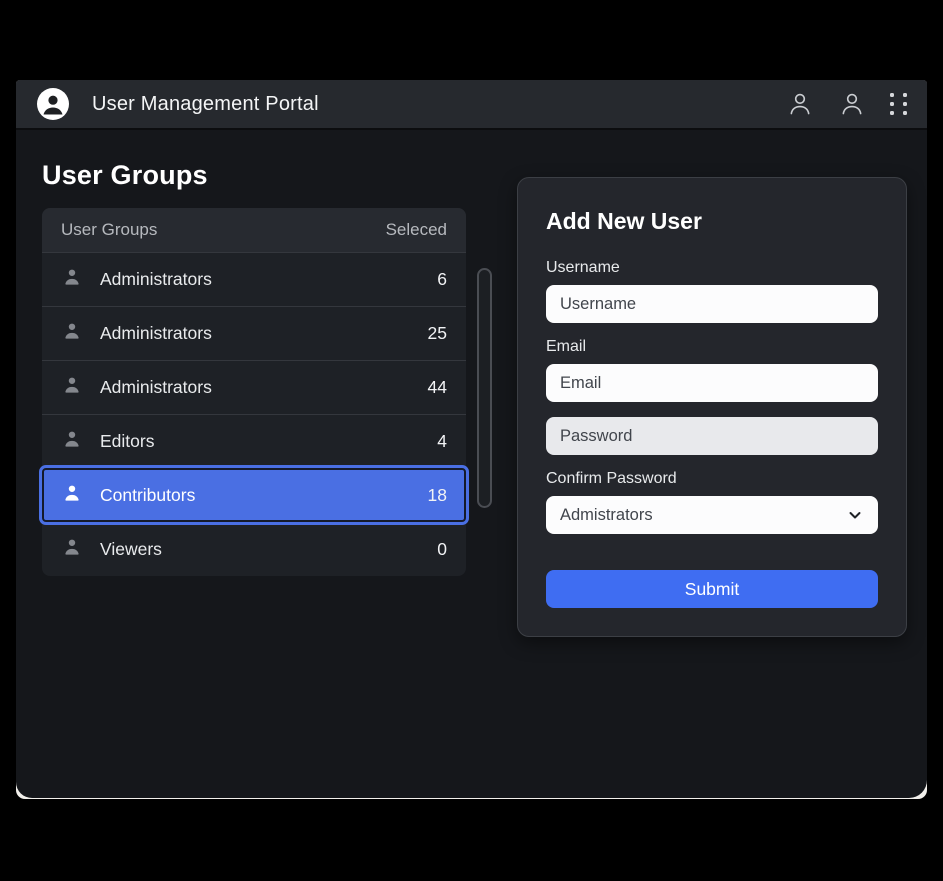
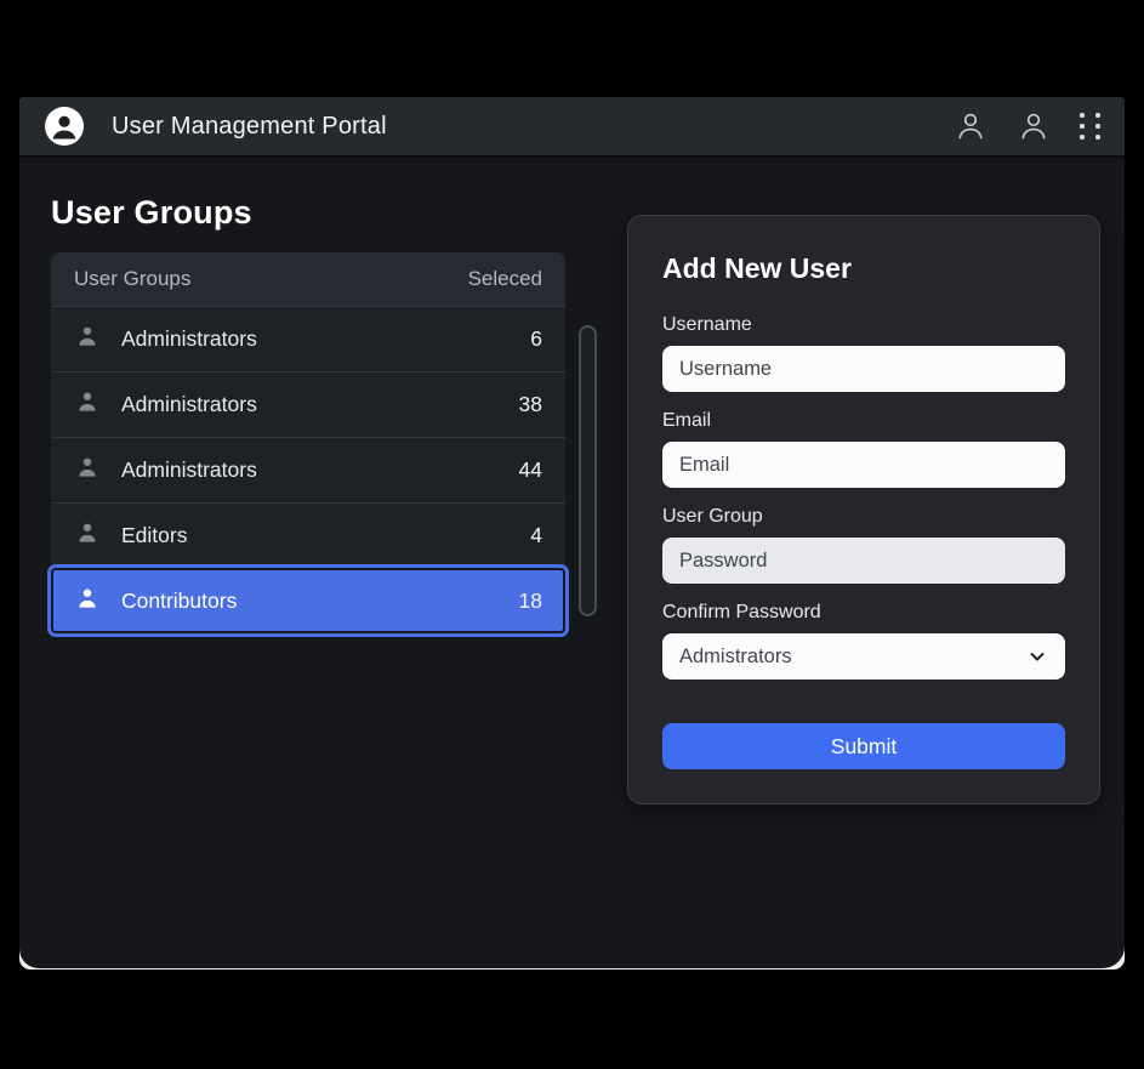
  User Management Portal
  User Groups
  User Groups
  Seleced
  Administrators
  6
  Administrators
- 25
+ 38
  Administrators
  44
  Editors
  4
  Contributors
  18
- Viewers
- 0
  Add New User
  Username
  Username
  Email
  Email
+ User Group
  Password
  Confirm Password
  Admistrators
  Submit
